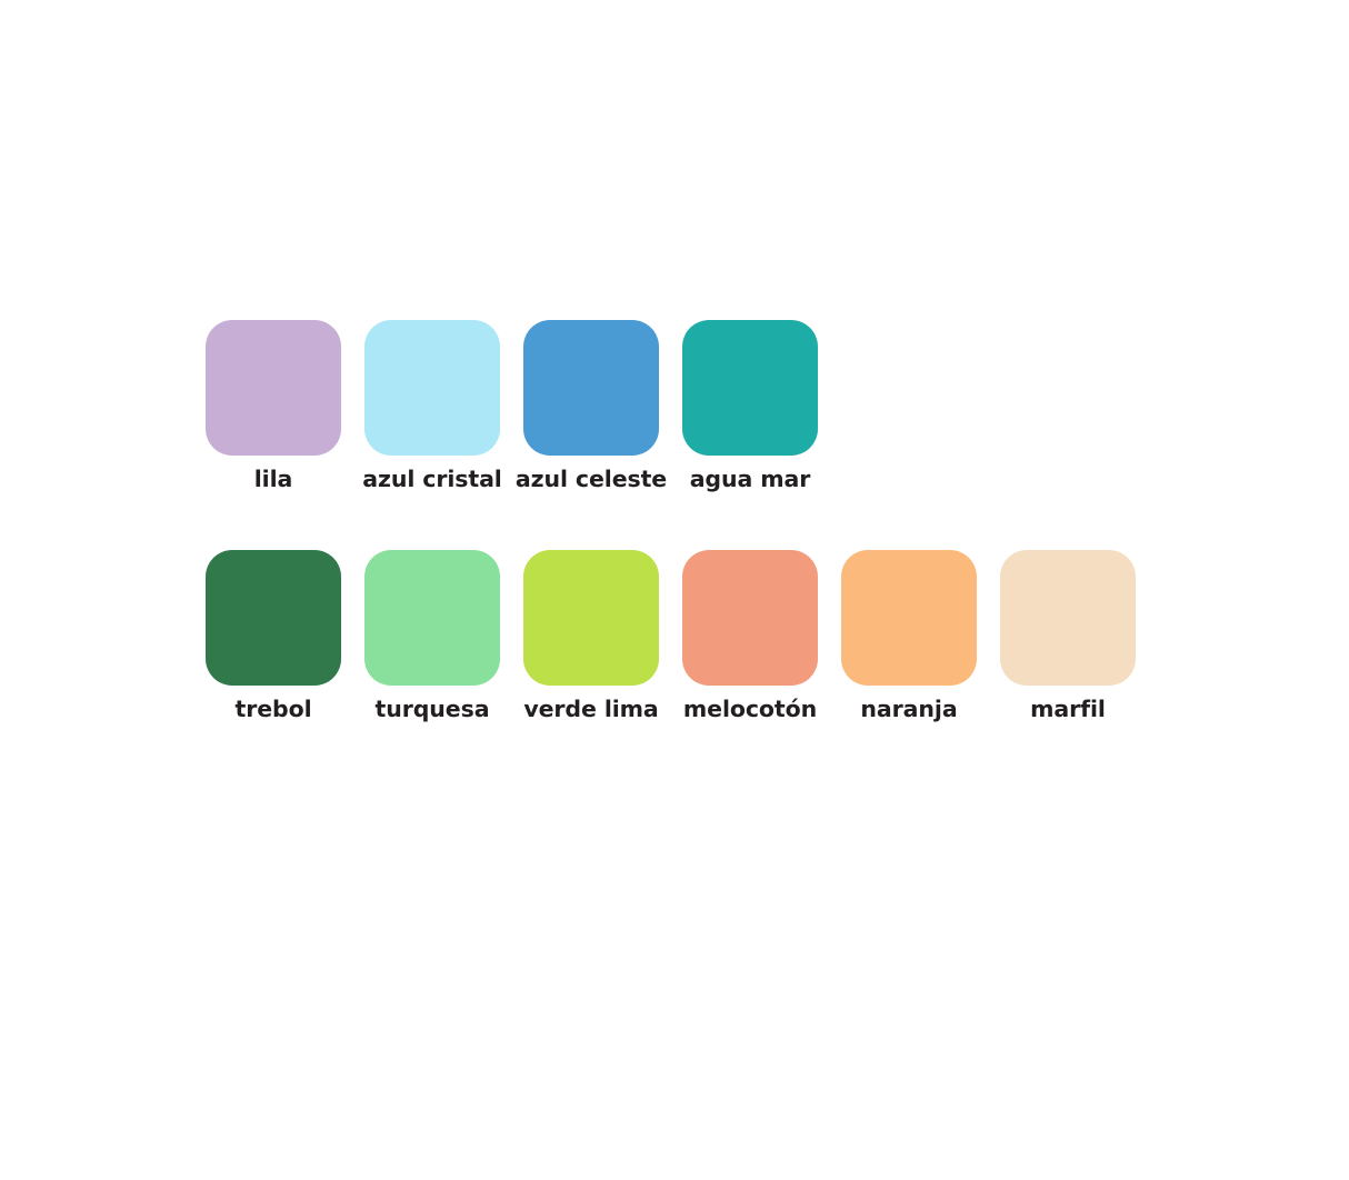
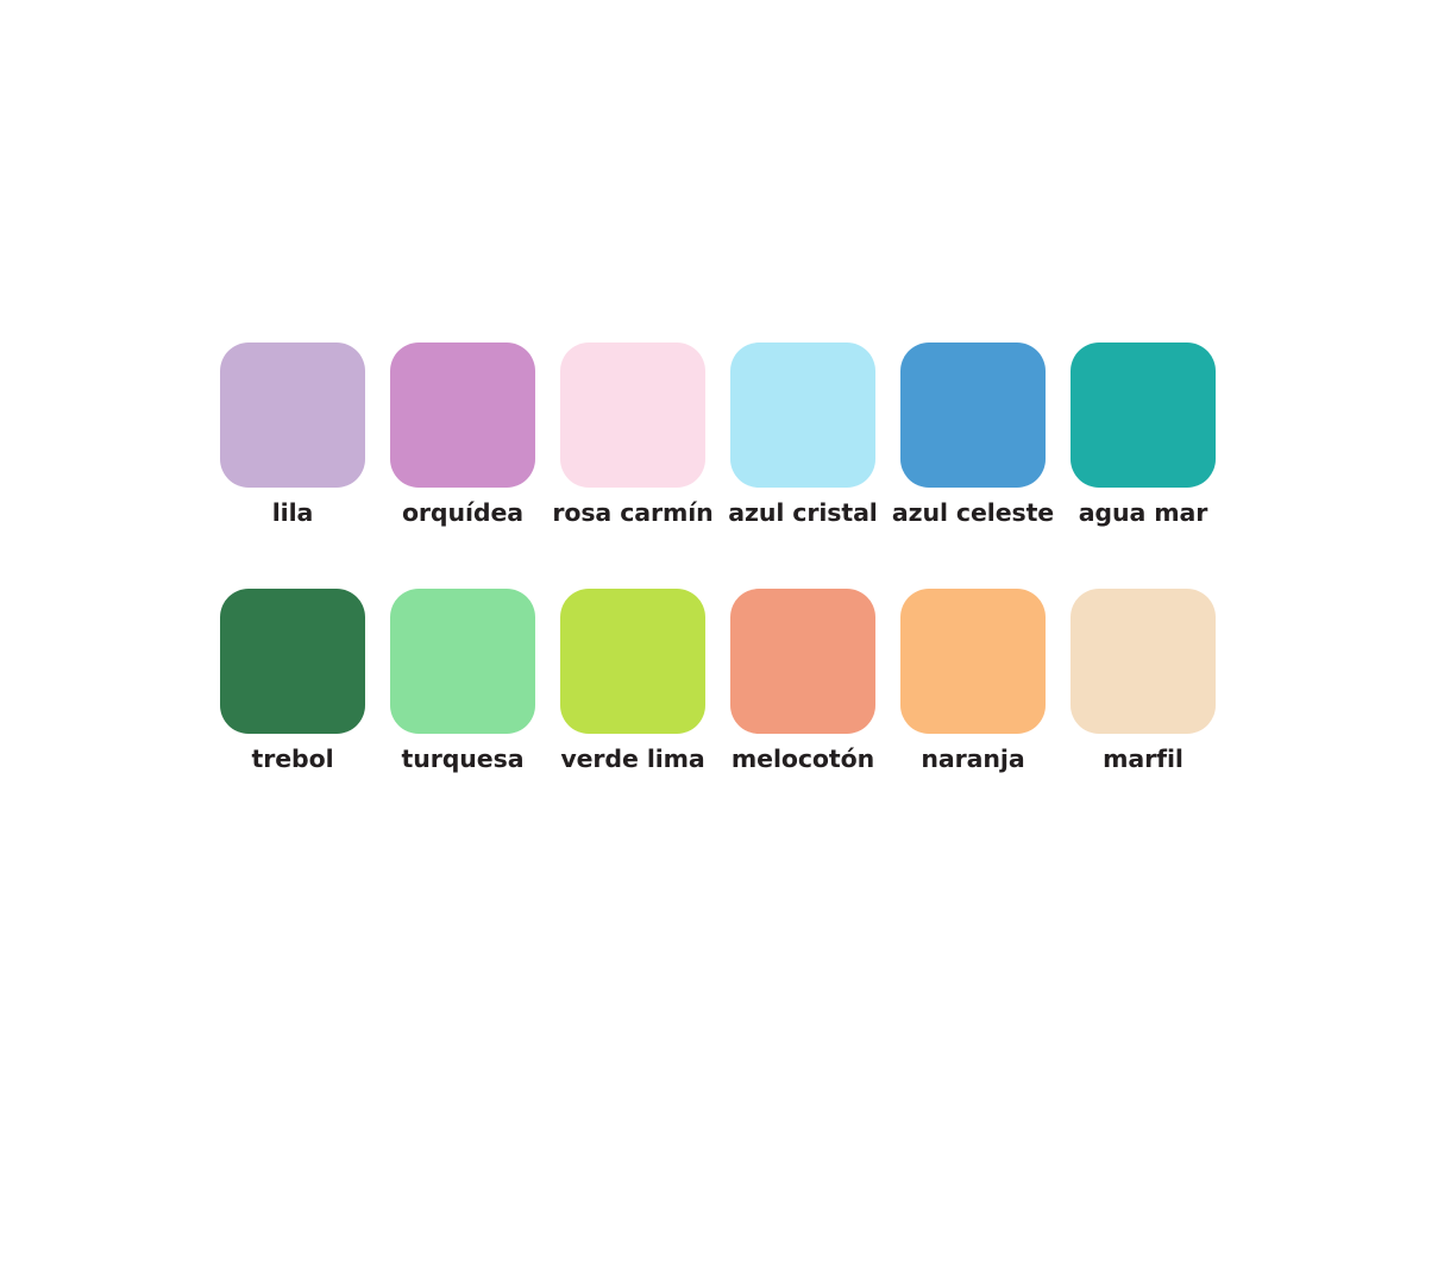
  lila
+ orquídea
+ rosa carmín
  azul cristal
  azul celeste
  agua mar
  trebol
  turquesa
  verde lima
  melocotón
  naranja
  marfil
